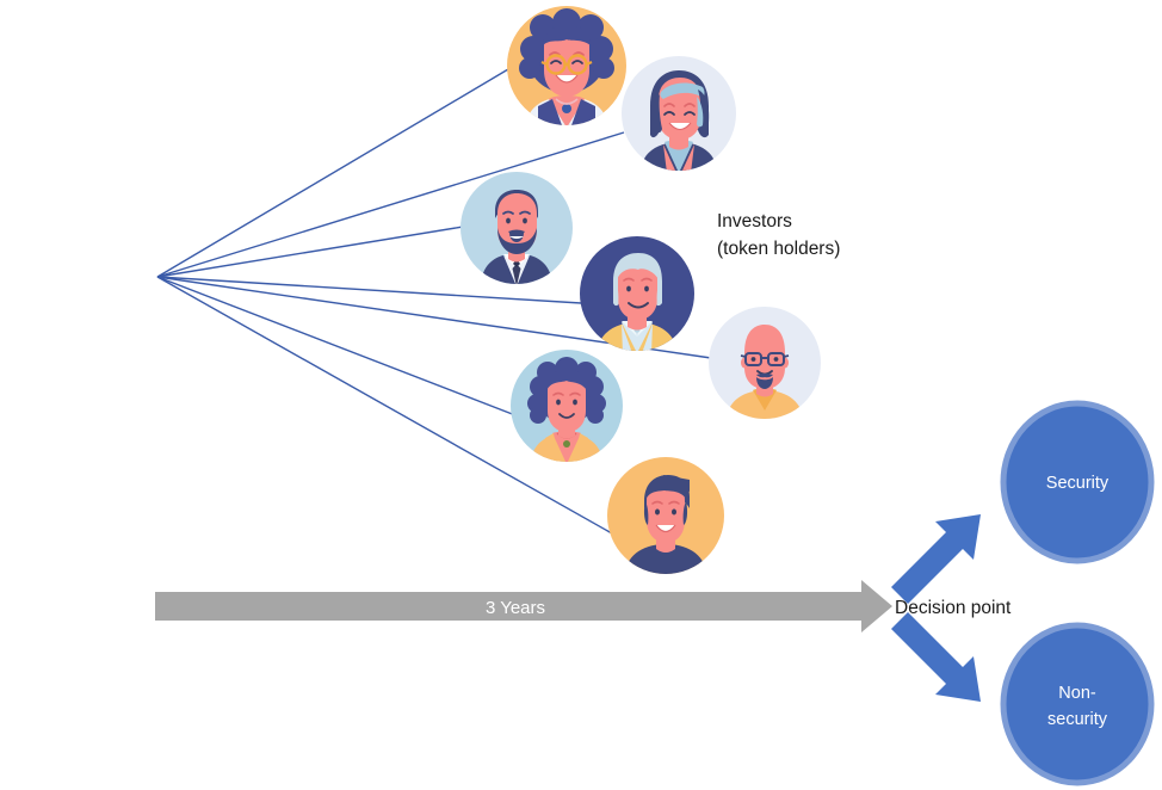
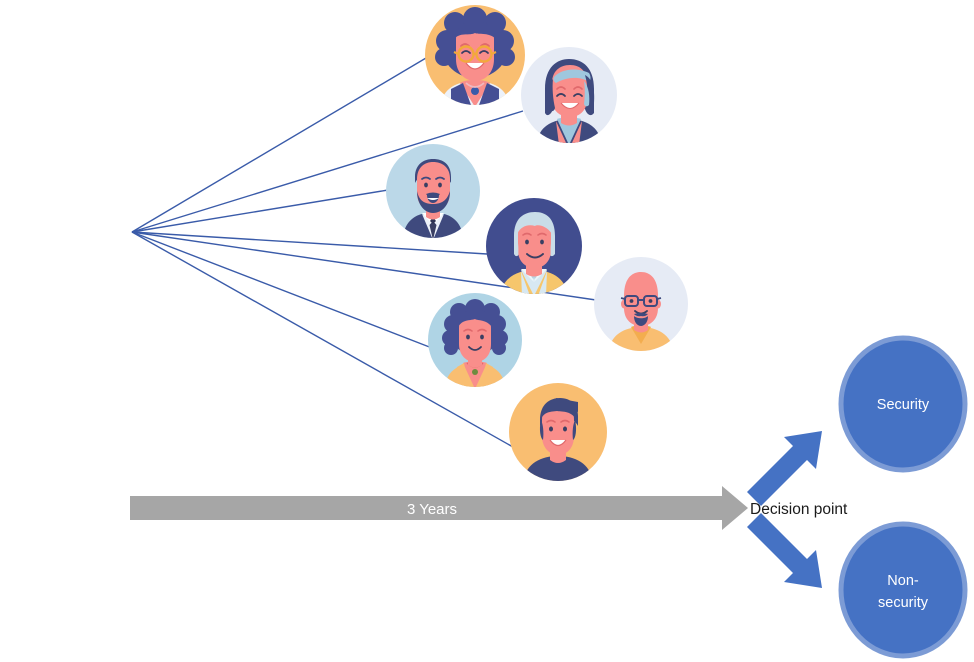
- Investors
- (token holders)
  3 Years
  Decision point
  Security
  Non-
  security
